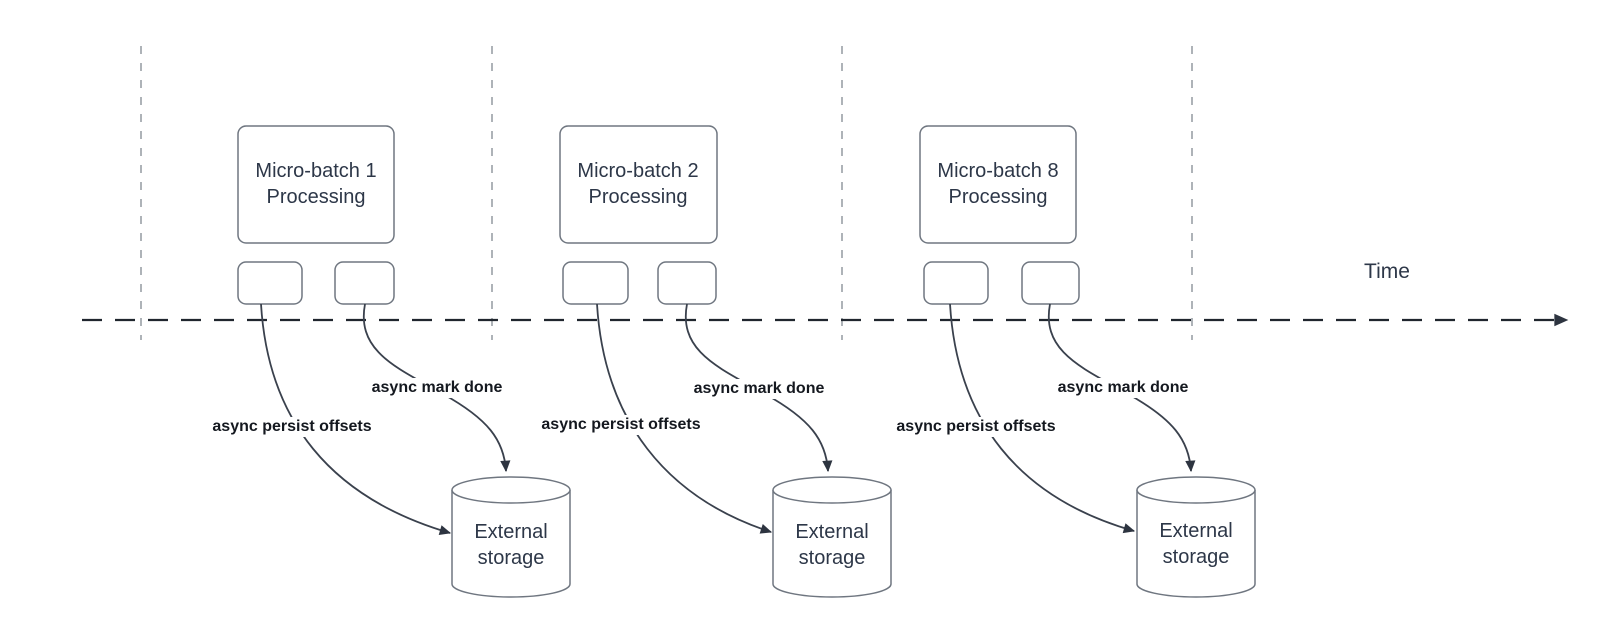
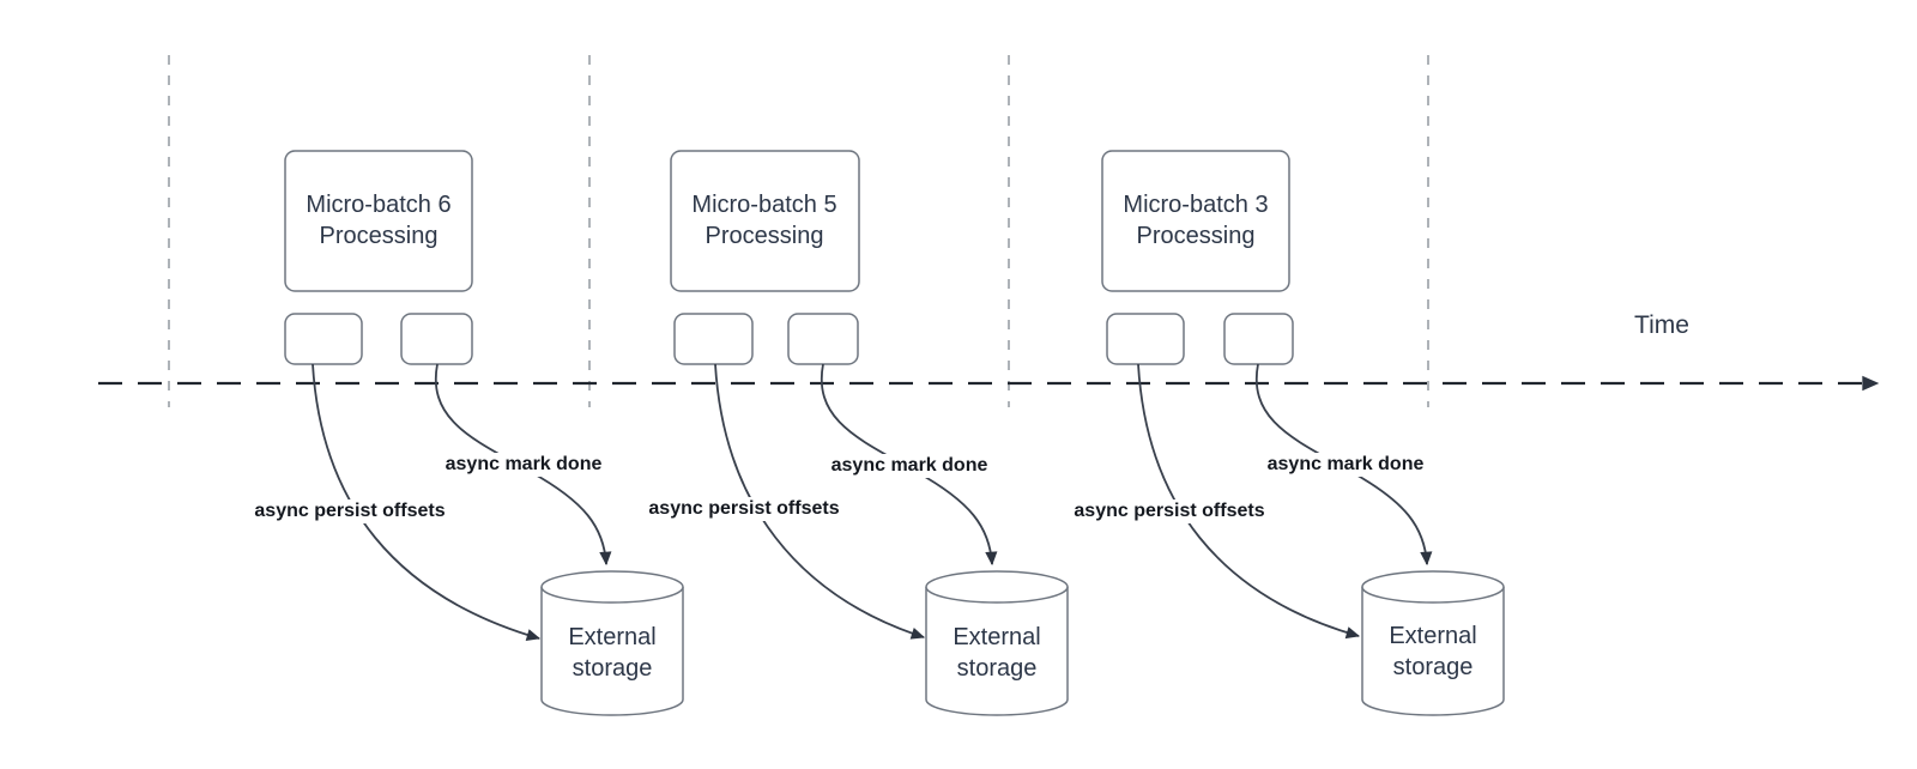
- Micro-batch 1
+ Micro-batch 6
  Processing
- Micro-batch 2
+ Micro-batch 5
  Processing
- Micro-batch 8
+ Micro-batch 3
  Processing
  External
  storage
  External
  storage
  External
  storage
  async persist offsets
  async mark done
  async persist offsets
  async mark done
  async persist offsets
  async mark done
  Time
